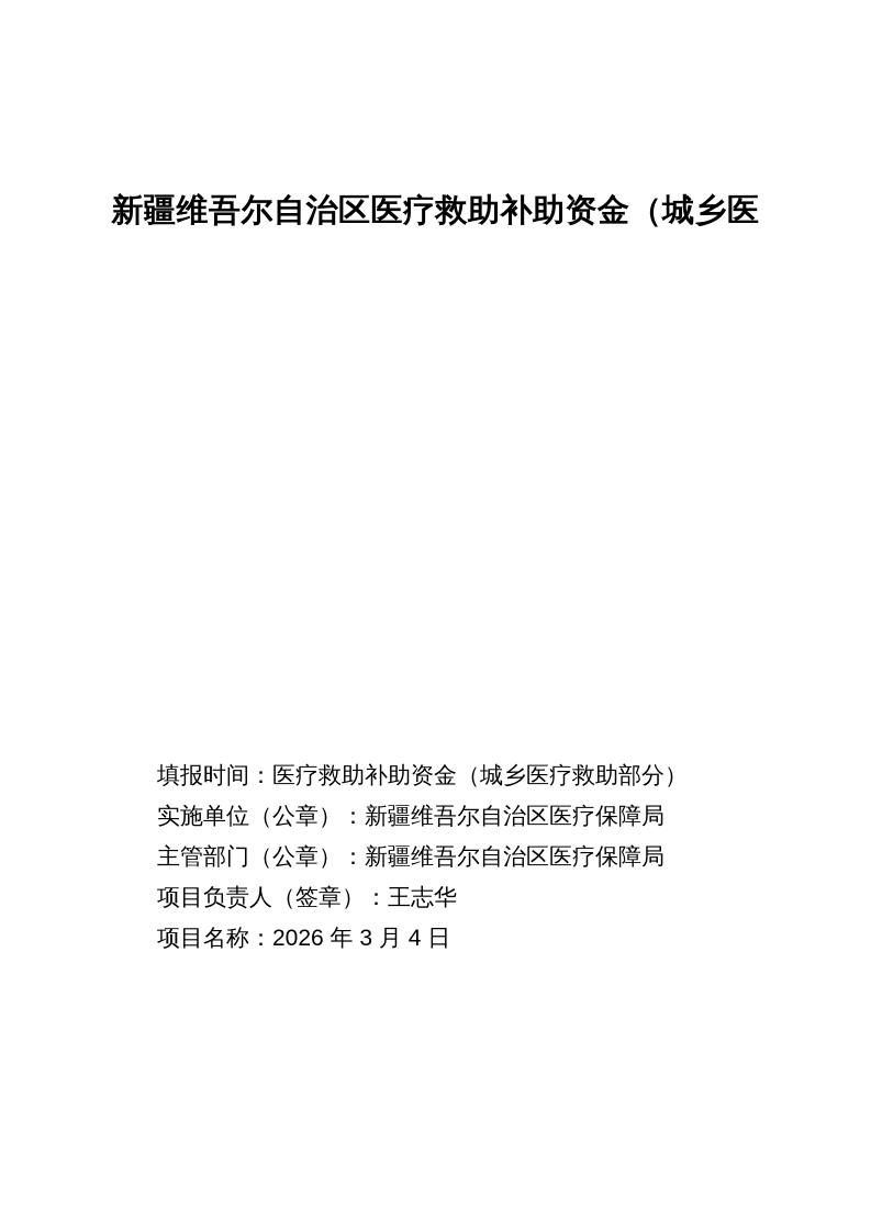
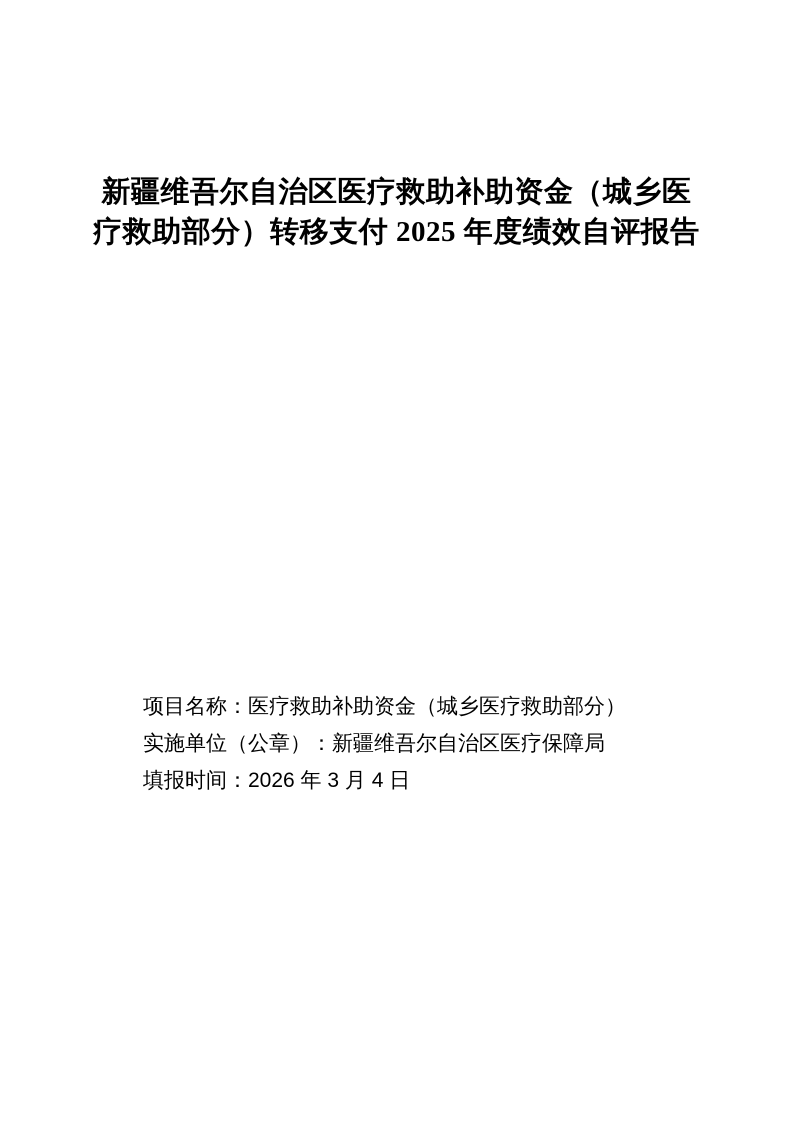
  新疆维吾尔自治区医疗救助补助资金（城乡医
+ 疗救助部分）转移支付 2025 年度绩效自评报告
- 填报时间：医疗救助补助资金（城乡医疗救助部分）
+ 项目名称：医疗救助补助资金（城乡医疗救助部分）
  实施单位（公章）：新疆维吾尔自治区医疗保障局
- 主管部门（公章）：新疆维吾尔自治区医疗保障局
- 项目负责人（签章）：王志华
- 项目名称：2026 年 3 月 4 日
+ 填报时间：2026 年 3 月 4 日
